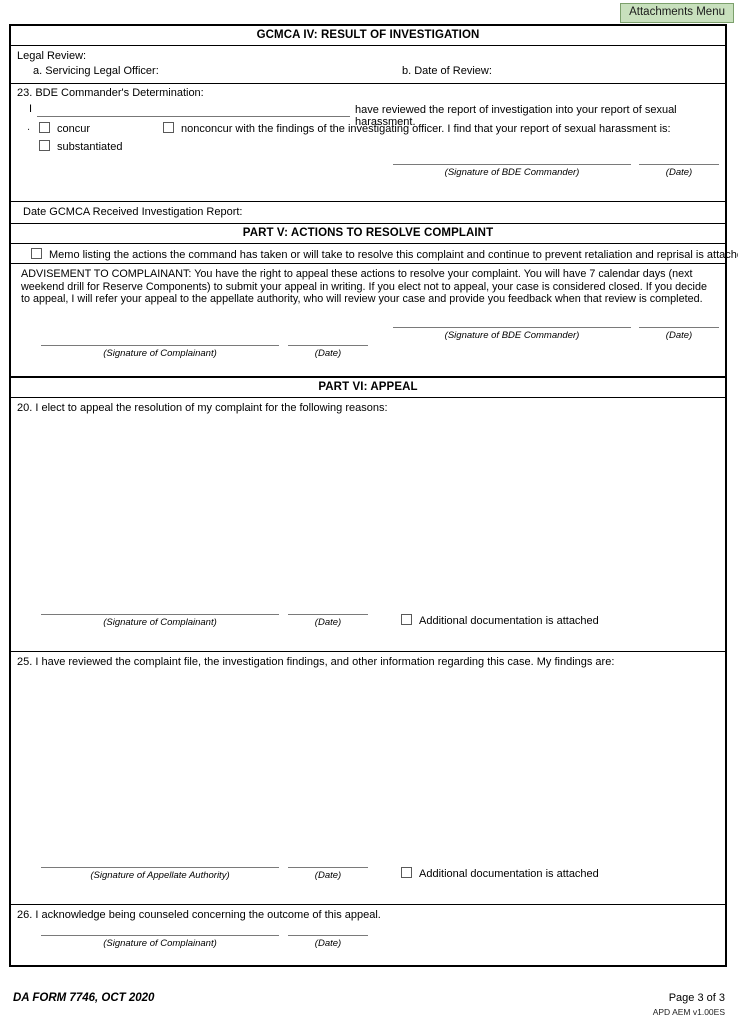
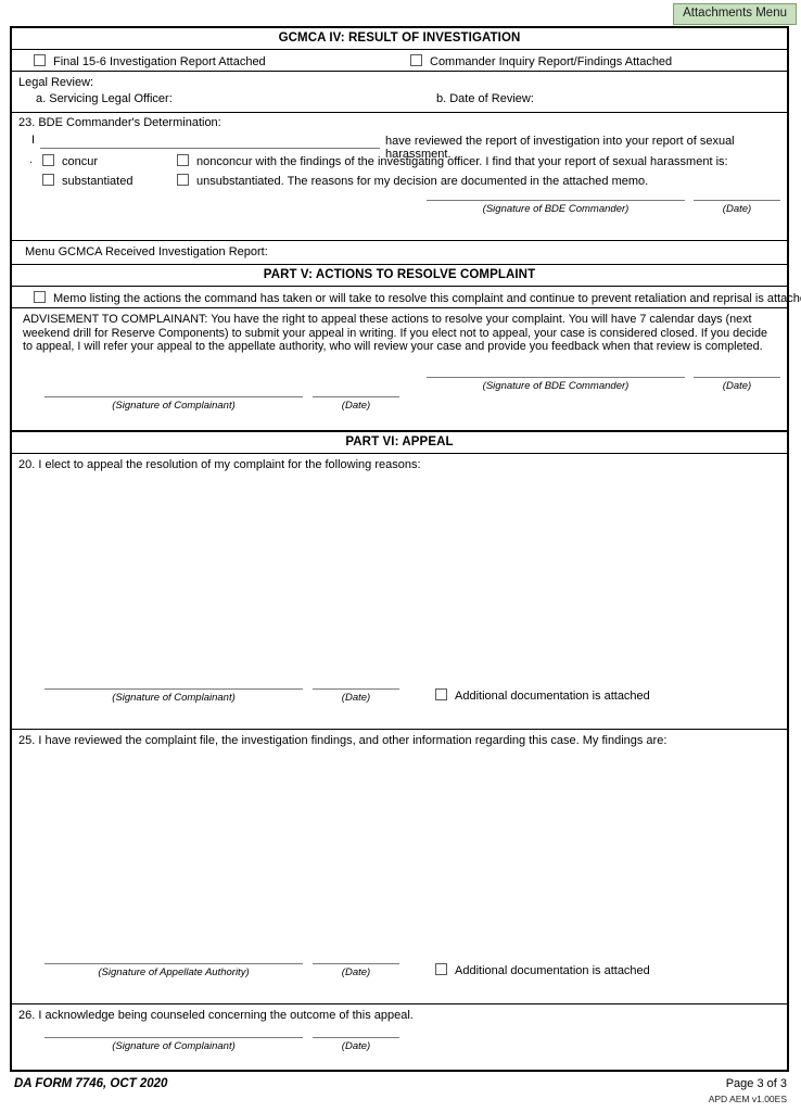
  Attachments Menu
  GCMCA IV: RESULT OF INVESTIGATION
+ Final 15-6 Investigation Report Attached
+ Commander Inquiry Report/Findings Attached
  Legal Review:
  a. Servicing Legal Officer:
  b. Date of Review:
  23. BDE Commander's Determination:
  I
  have reviewed the report of investigation into your report of sexual harassment.
  .
  concur
  substantiated
  nonconcur with the findings of the investigating officer. I find that your report of sexual harassment is:
+ unsubstantiated. The reasons for my decision are documented in the attached memo.
  (Signature of BDE Commander)
  (Date)
- Date GCMCA Received Investigation Report:
+ Menu GCMCA Received Investigation Report:
  PART V: ACTIONS TO RESOLVE COMPLAINT
  Memo listing the actions the command has taken or will take to resolve this complaint and continue to prevent retaliation and reprisal is attach
  ADVISEMENT TO COMPLAINANT: You have the right to appeal these actions to resolve your complaint. You will have 7 calendar days (next weekend drill for Reserve Components) to submit your appeal in writing. If you elect not to appeal, your case is considered closed. If you decide to appeal, I will refer your appeal to the appellate authority, who will review your case and provide you feedback when that review is completed.
  (Signature of BDE Commander)
  (Date)
  (Signature of Complainant)
  (Date)
  PART VI: APPEAL
  20. I elect to appeal the resolution of my complaint for the following reasons:
  (Signature of Complainant)
  (Date)
  Additional documentation is attached
  25. I have reviewed the complaint file, the investigation findings, and other information regarding this case. My findings are:
  (Signature of Appellate Authority)
  (Date)
  Additional documentation is attached
  26. I acknowledge being counseled concerning the outcome of this appeal.
  (Signature of Complainant)
  (Date)
  DA FORM 7746, OCT 2020
  Page 3 of 3
  APD AEM v1.00ES
